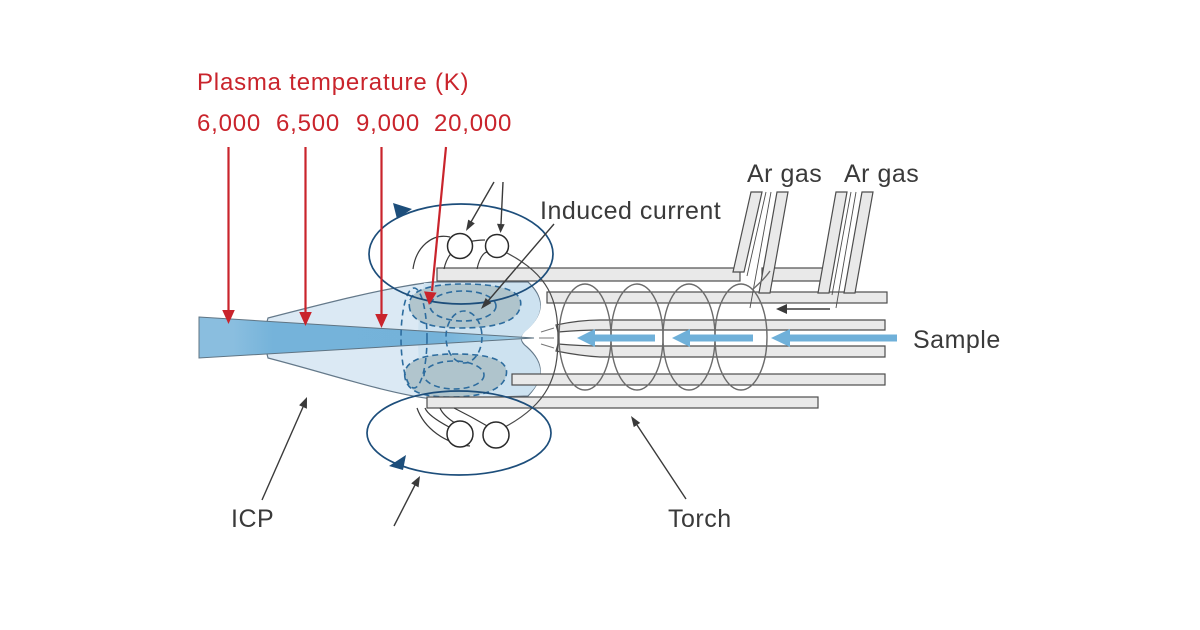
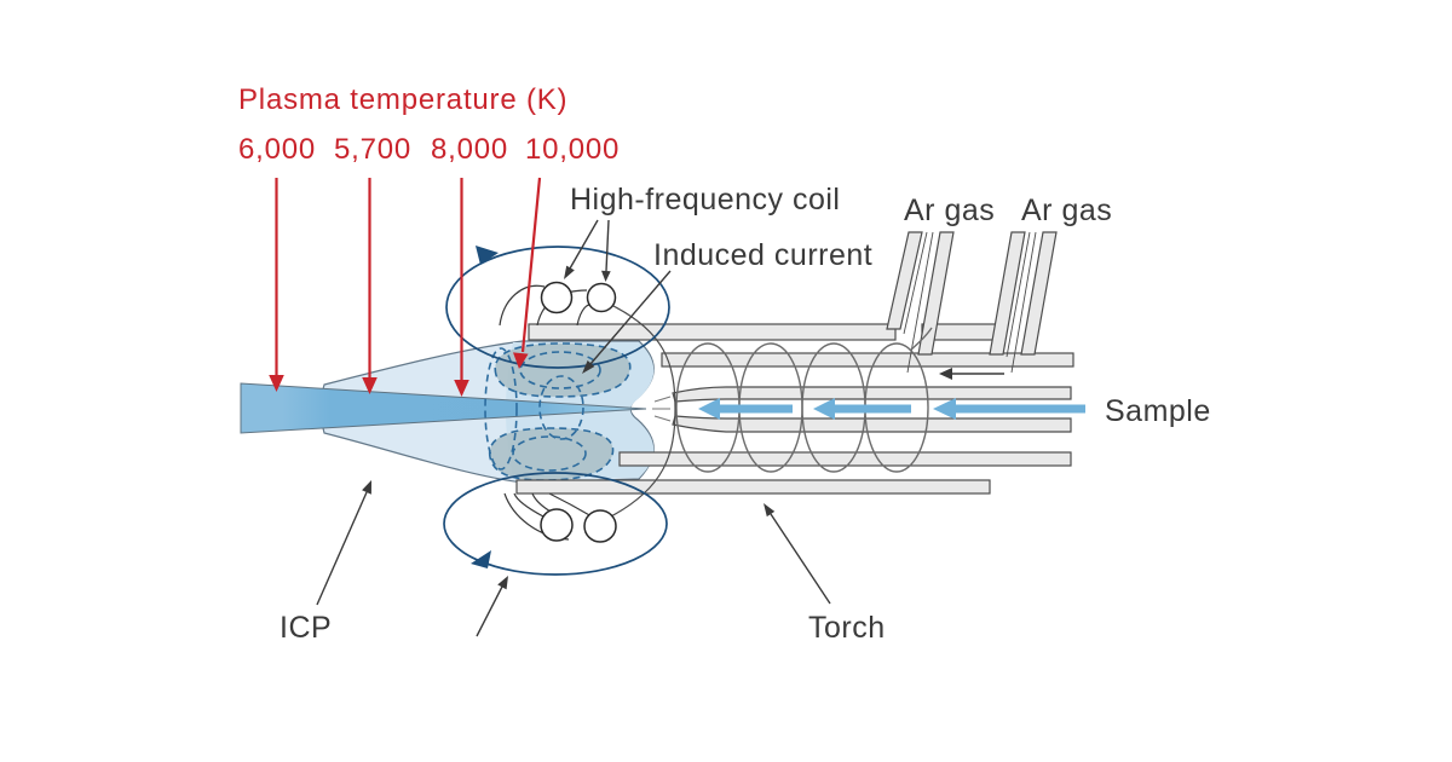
  Plasma temperature (K)
  6,000
- 6,500
+ 5,700
- 9,000
+ 8,000
- 20,000
+ 10,000
+ High-frequency coil
  Induced current
  Ar gas
  Ar gas
  Sample
  Torch
  ICP
